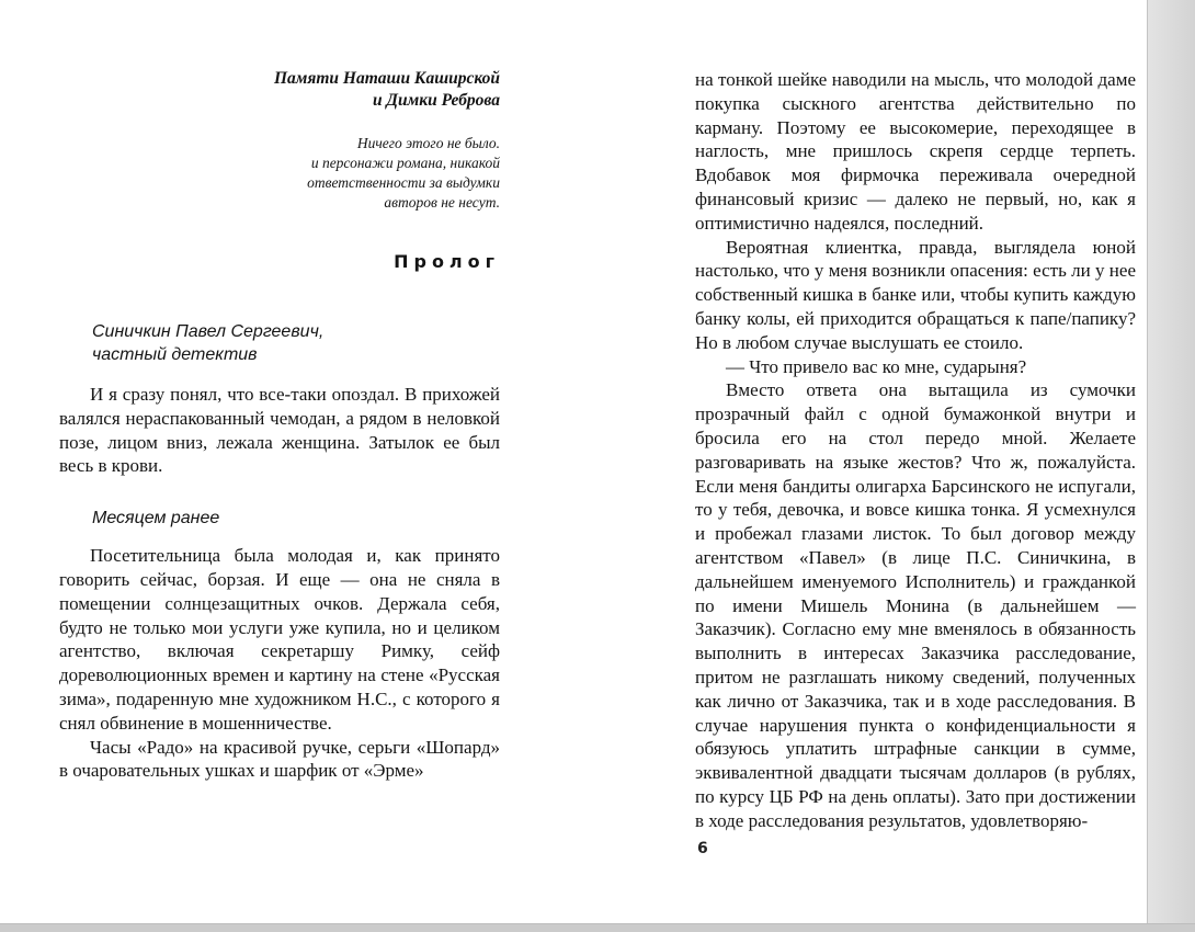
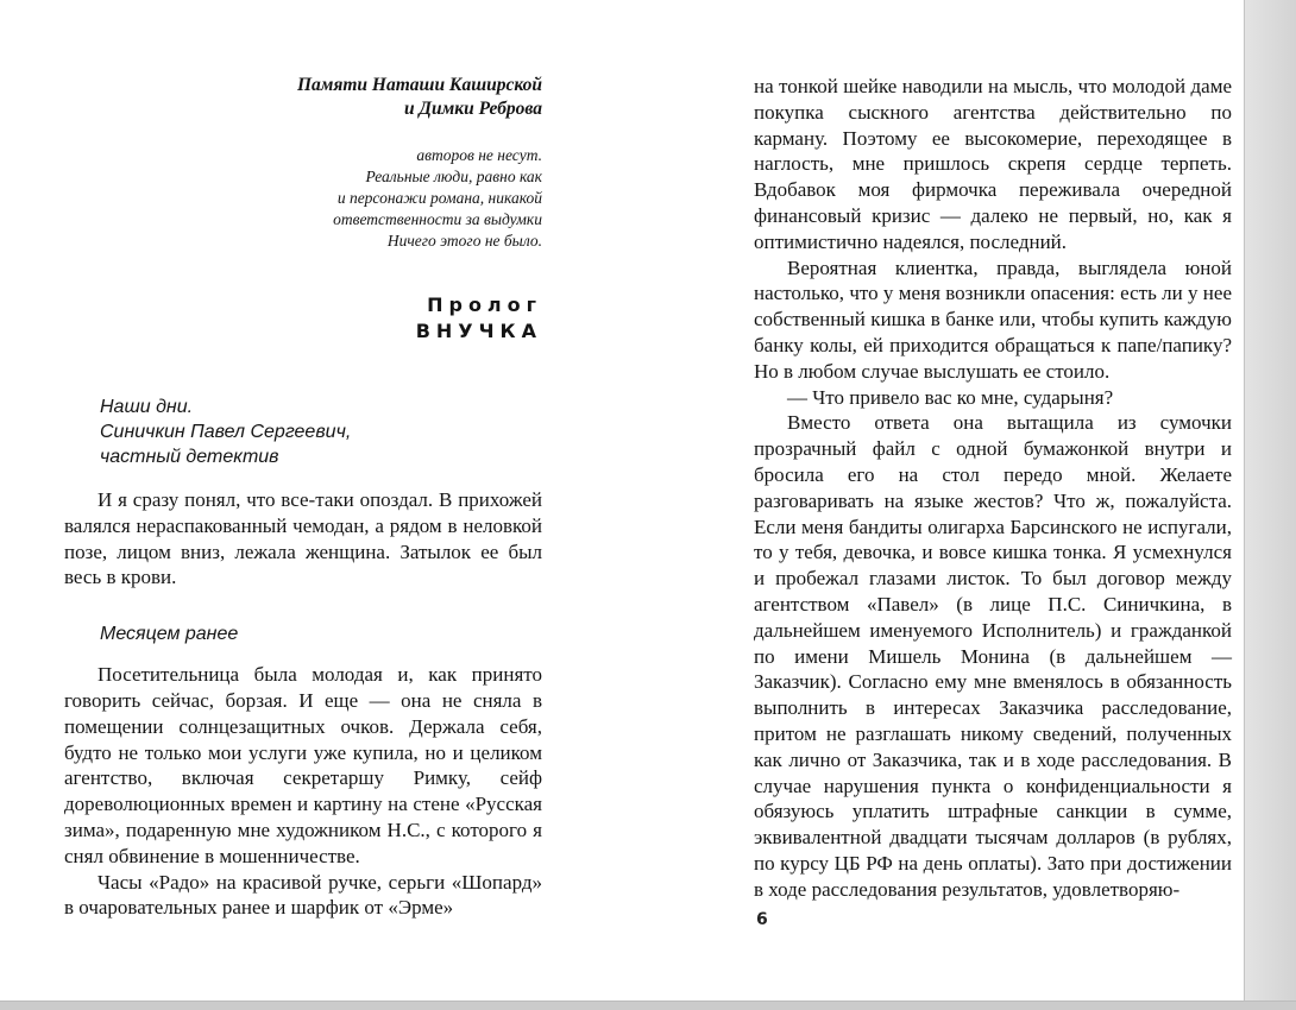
  Памяти Наташи Каширской
  и Димки Реброва
- Ничего этого не было.
+ авторов не несут.
+ Реальные люди, равно как
  и персонажи романа, никакой
  ответственности за выдумки
- авторов не несут.
+ Ничего этого не было.
  Пролог
+ ВНУЧКА
+ Наши дни.
  Синичкин Павел Сергеевич,
  частный детектив
  И я сразу понял, что все-таки опоздал. В прихожей валялся нераспакованный чемодан, а рядом в неловкой позе, лицом вниз, лежала женщина. Затылок ее был весь в крови.
  Месяцем ранее
  Посетительница была молодая и, как принято говорить сейчас, борзая. И еще — она не сняла в помещении солнцезащитных очков. Держала себя, будто не только мои услуги уже купила, но и целиком агентство, включая секретаршу Римку, сейф дореволюционных времен и картину на стене «Русская зима», подаренную мне художником Н.С., с которого я снял обвинение в мошенничестве.
- Часы «Радо» на красивой ручке, серьги «Шопард» в очаровательных ушках и шарфик от «Эрме»
+ Часы «Радо» на красивой ручке, серьги «Шопард» в очаровательных ранее и шарфик от «Эрме»
  на тонкой шейке наводили на мысль, что молодой даме покупка сыскного агентства действительно по карману. Поэтому ее высокомерие, переходящее в наглость, мне пришлось скрепя сердце терпеть. Вдобавок моя фирмочка переживала очередной финансовый кризис — далеко не первый, но, как я оптимистично надеялся, последний.
  Вероятная клиентка, правда, выглядела юной настолько, что у меня возникли опасения: есть ли у нее собственный кишка в банке или, чтобы купить каждую банку колы, ей приходится обращаться к папе/папику? Но в любом случае выслушать ее стоило.
  — Что привело вас ко мне, сударыня?
  Вместо ответа она вытащила из сумочки прозрачный файл с одной бумажонкой внутри и бросила его на стол передо мной. Желаете разговаривать на языке жестов? Что ж, пожалуйста. Если меня бандиты олигарха Барсинского не испугали, то у тебя, девочка, и вовсе кишка тонка. Я усмехнулся и пробежал глазами листок. То был договор между агентством «Павел» (в лице П.С. Синичкина, в дальнейшем именуемого Исполнитель) и гражданкой по имени Мишель Монина (в дальнейшем — Заказчик). Согласно ему мне вменялось в обязанность выполнить в интересах Заказчика расследование, притом не разглашать никому сведений, полученных как лично от Заказчика, так и в ходе расследования. В случае нарушения пункта о конфиденциальности я обязуюсь уплатить штрафные санкции в сумме, эквивалентной двадцати тысячам долларов (в рублях, по курсу ЦБ РФ на день оплаты). Зато при достижении в ходе расследования результатов, удовлетворяю-
  6
